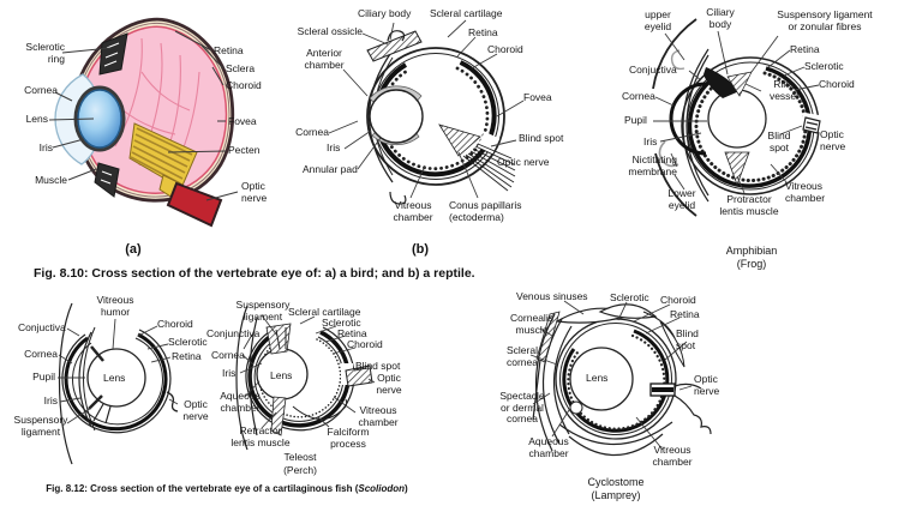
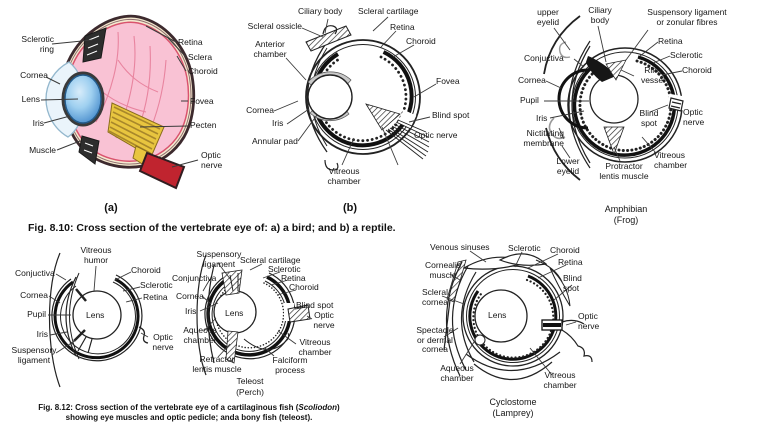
  Sclerotic
  ring
  Cornea
  Lens
  Iris
  Muscle
  Retina
  Sclera
  Choroid
  Fovea
  Pecten
  Optic
  nerve
  (a)
  Ciliary body
  Scleral cartilage
  Scleral ossicle
  Anterior
  chamber
  Retina
  Choroid
  Fovea
  Cornea
  Iris
  Blind spot
  Annular pad
  Optic nerve
  Vitreous
  chamber
- Conus papillaris
- (ectoderma)
  (b)
  upper
  eyelid
  Ciliary
  body
  Suspensory ligament
  or zonular fibres
  Retina
  Sclerotic
  Choroid
  Conjuctiva
  Ring
  vessel
  Cornea
  Pupil
  Iris
  Blind
  spot
  Optic
  nerve
  Nictitating
  membrane
  Lower
  eyelid
  Protractor
  lentis muscle
  Vitreous
  chamber
  Amphibian
  (Frog)
  Fig. 8.10: Cross section of the vertebrate eye of: a) a bird; and b) a reptile.
  Vitreous
  humor
  Conjuctiva
  Choroid
  Sclerotic
  Retina
  Cornea
  Pupil
  Lens
  Iris
  Suspensory
  ligament
  Optic
  nerve
  Suspensory
  ligament
  Scleral cartilage
  Sclerotic
  Retina
  Conjunctiva
  Choroid
  Cornea
  Iris
  Blind spot
  Lens
  Optic
  nerve
  Aqueous
  chamber
  Vitreous
  chamber
  Retractor
  lentis muscle
  Falciform
  process
  Teleost
  (Perch)
  Venous sinuses
  Sclerotic
  Choroid
  Retina
  Blind
  spot
  Cornealis
  muscle
  Scleral
  cornea
  Lens
  Optic
  nerve
  Spectacle
  or dermal
  cornea
  Aqueous
  chamber
  Vitreous
  chamber
  Cyclostome
  (Lamprey)
  Fig. 8.12: Cross section of the vertebrate eye of a cartilaginous fish (Scoliodon)
+ showing eye muscles and optic pedicle; anda bony fish (teleost).
